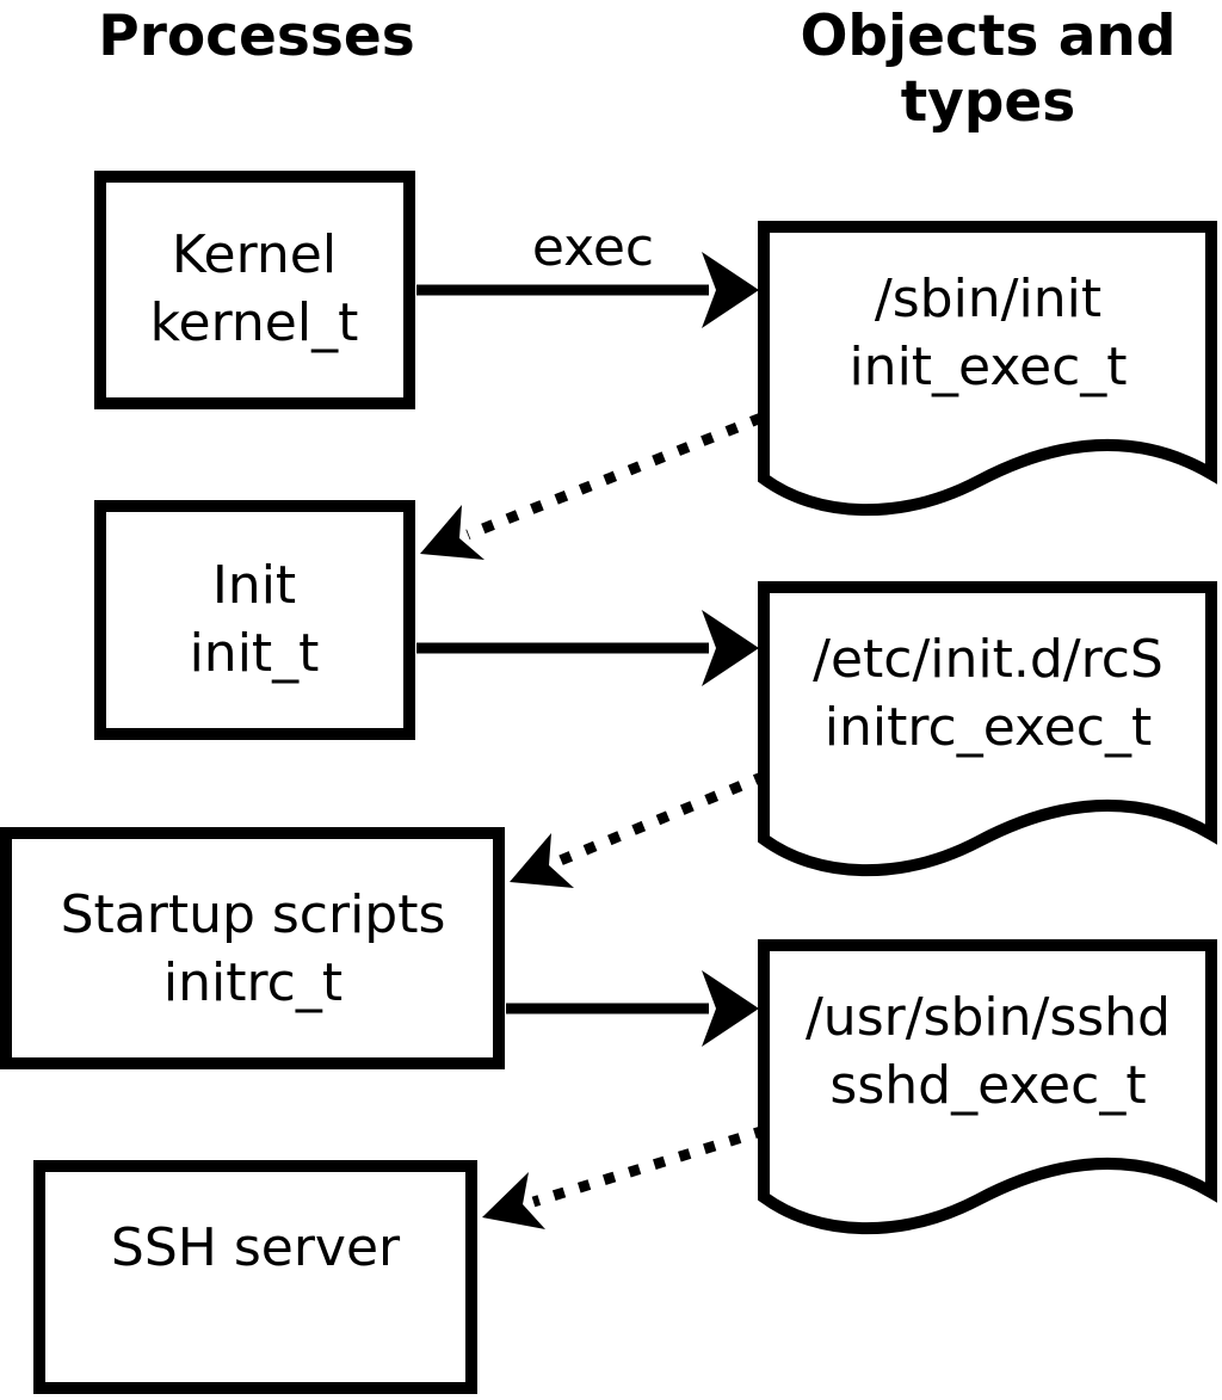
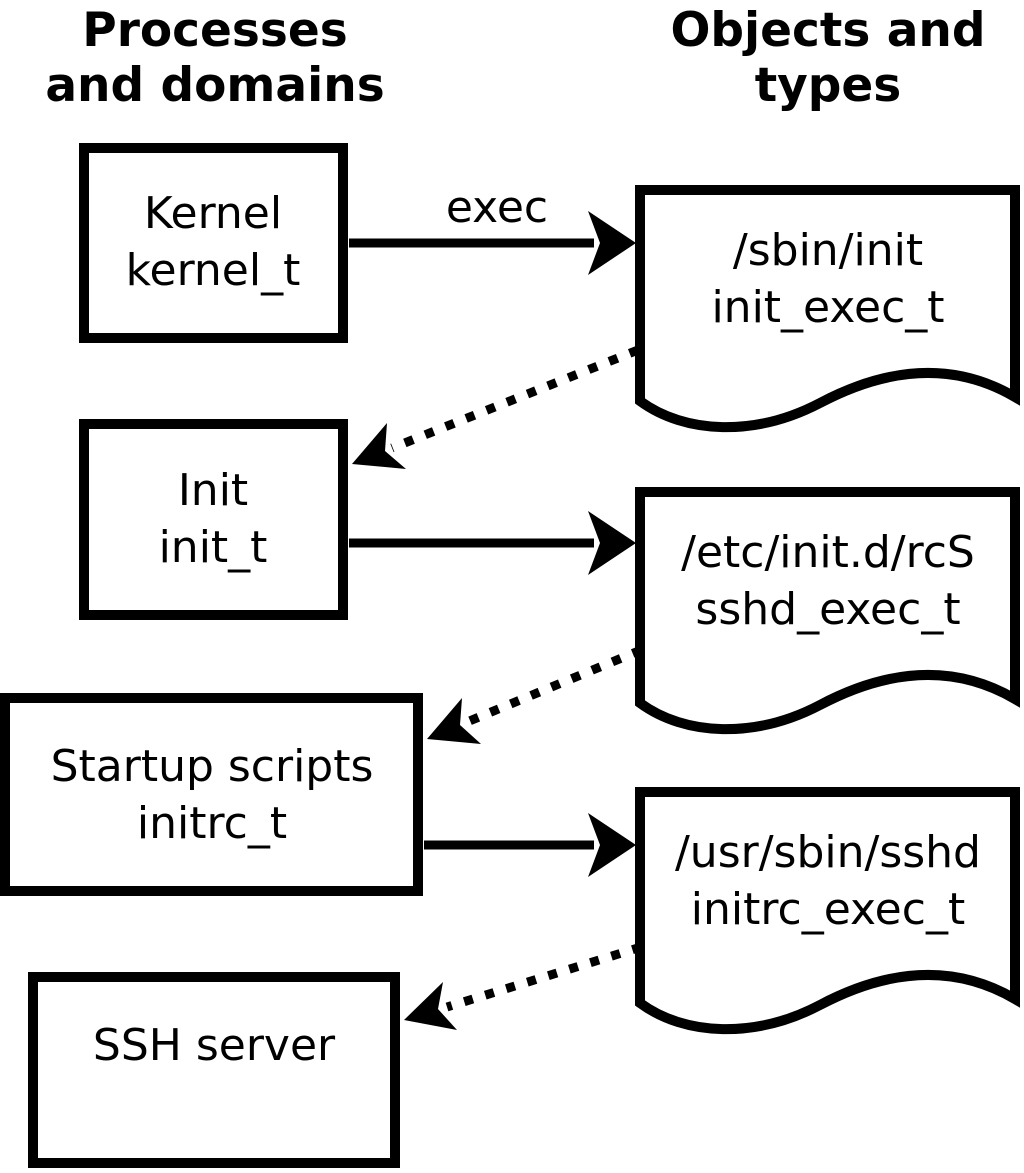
  Processes
+ and domains
  Objects and
  types
  Kernel
  kernel_t
  exec
  /sbin/init
  init_exec_t
  Init
  init_t
  /etc/init.d/rcS
- initrc_exec_t
+ sshd_exec_t
  Startup scripts
  initrc_t
  /usr/sbin/sshd
- sshd_exec_t
+ initrc_exec_t
  SSH server
